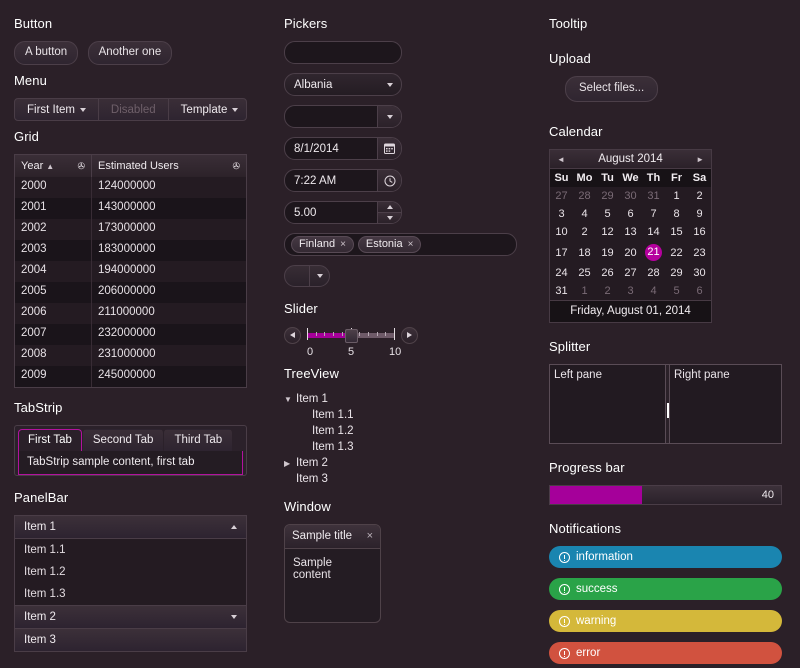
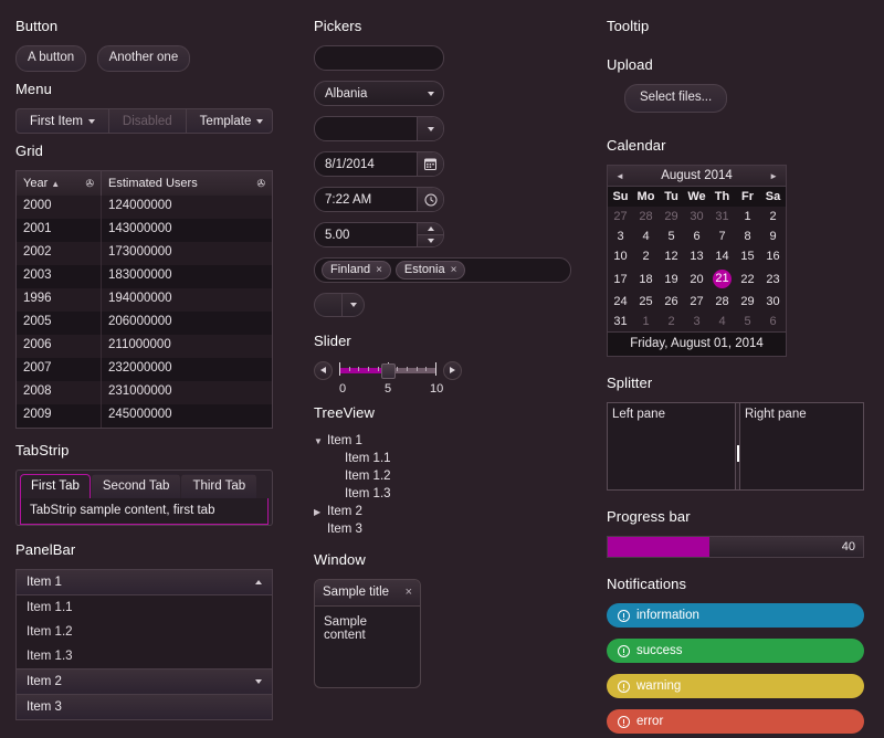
  Button
  A button Another one
  Menu
  First Item
  Disabled
  Template
  Grid
  Year ▲
  ✇
  Estimated Users
  ✇
  2000
  124000000
  2001
  143000000
  2002
  173000000
  2003
  183000000
- 2004
+ 1996
  194000000
  2005
  206000000
  2006
  211000000
  2007
  232000000
  2008
  231000000
  2009
  245000000
  TabStrip
  First Tab
  Second Tab
  Third Tab
  TabStrip sample content, first tab
  PanelBar
  Item 1
  Item 1.1
  Item 1.2
  Item 1.3
  Item 2
  Item 3
  Pickers
  Albania
  8/1/2014
  7:22 AM
  5.00
  Finland
  ×
  Estonia
  ×
  Slider
  0
  5
  10
  TreeView
  ▼
  Item 1
  Item 1.1
  Item 1.2
  Item 1.3
  ▶
  Item 2
  Item 3
  Window
  Sample title
  ×
  Sample content
  Tooltip
  Upload
  Select files...
  Calendar
  ◄
  August 2014
  ►
  Su	Mo	Tu	We	Th	Fr	Sa
  27	28	29	30	31	1	2
  3	4	5	6	7	8	9
  10	2	12	13	14	15	16
  17	18	19	20	21	22	23
  24	25	26	27	28	29	30
  31	1	2	3	4	5	6
  Friday, August 01, 2014
  Splitter
  Left pane
  Right pane
  Progress bar
  40
  Notifications
  information
  success
  warning
  error
